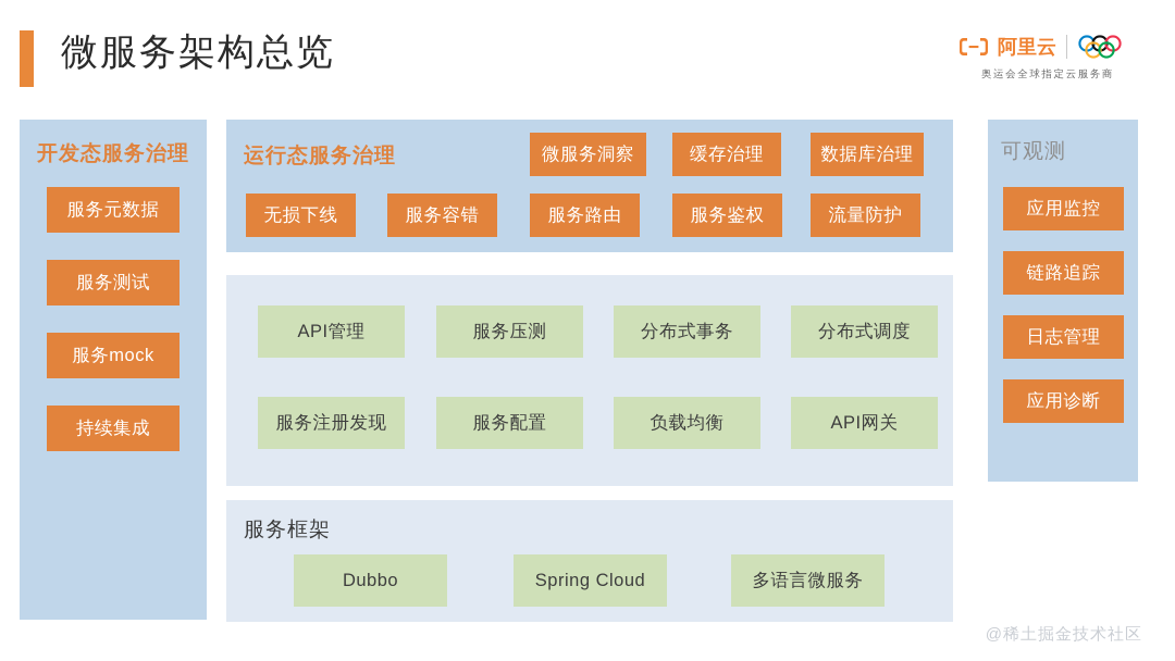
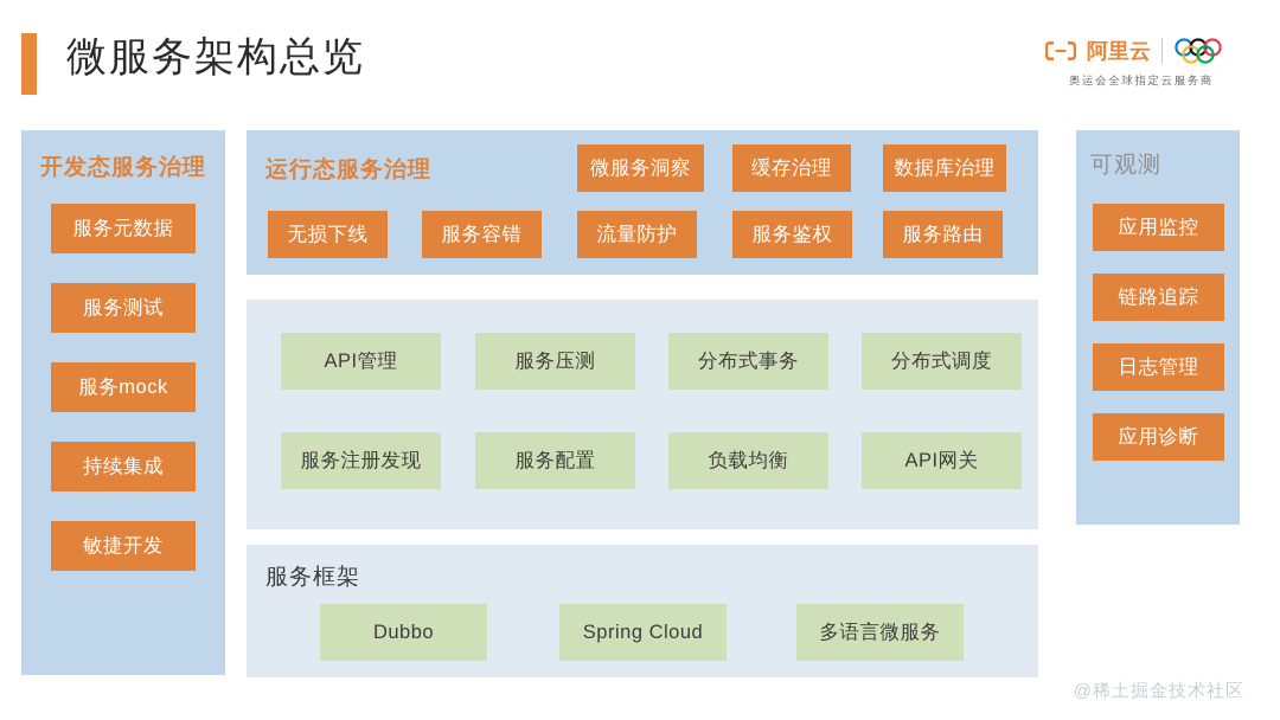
  微服务架构总览
  阿里云
  奥运会全球指定云服务商
  开发态服务治理
  服务元数据
  服务测试
  服务mock
  持续集成
+ 敏捷开发
  运行态服务治理
  微服务洞察
  缓存治理
  数据库治理
  无损下线
  服务容错
- 服务路由
+ 流量防护
  服务鉴权
- 流量防护
+ 服务路由
  API管理
  服务压测
  分布式事务
  分布式调度
  服务注册发现
  服务配置
  负载均衡
  API网关
  服务框架
  Dubbo
  Spring Cloud
  多语言微服务
  可观测
  应用监控
  链路追踪
  日志管理
  应用诊断
  @稀土掘金技术社区
